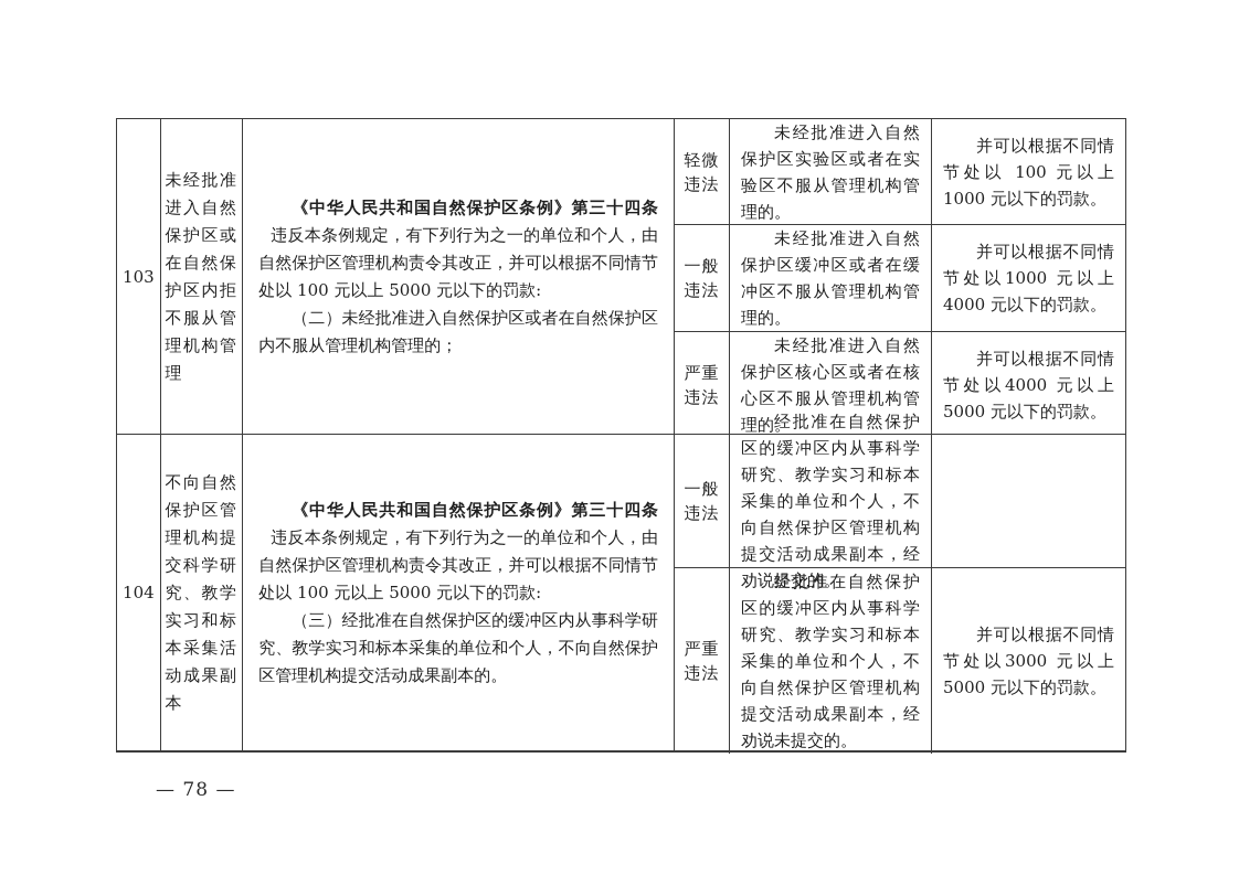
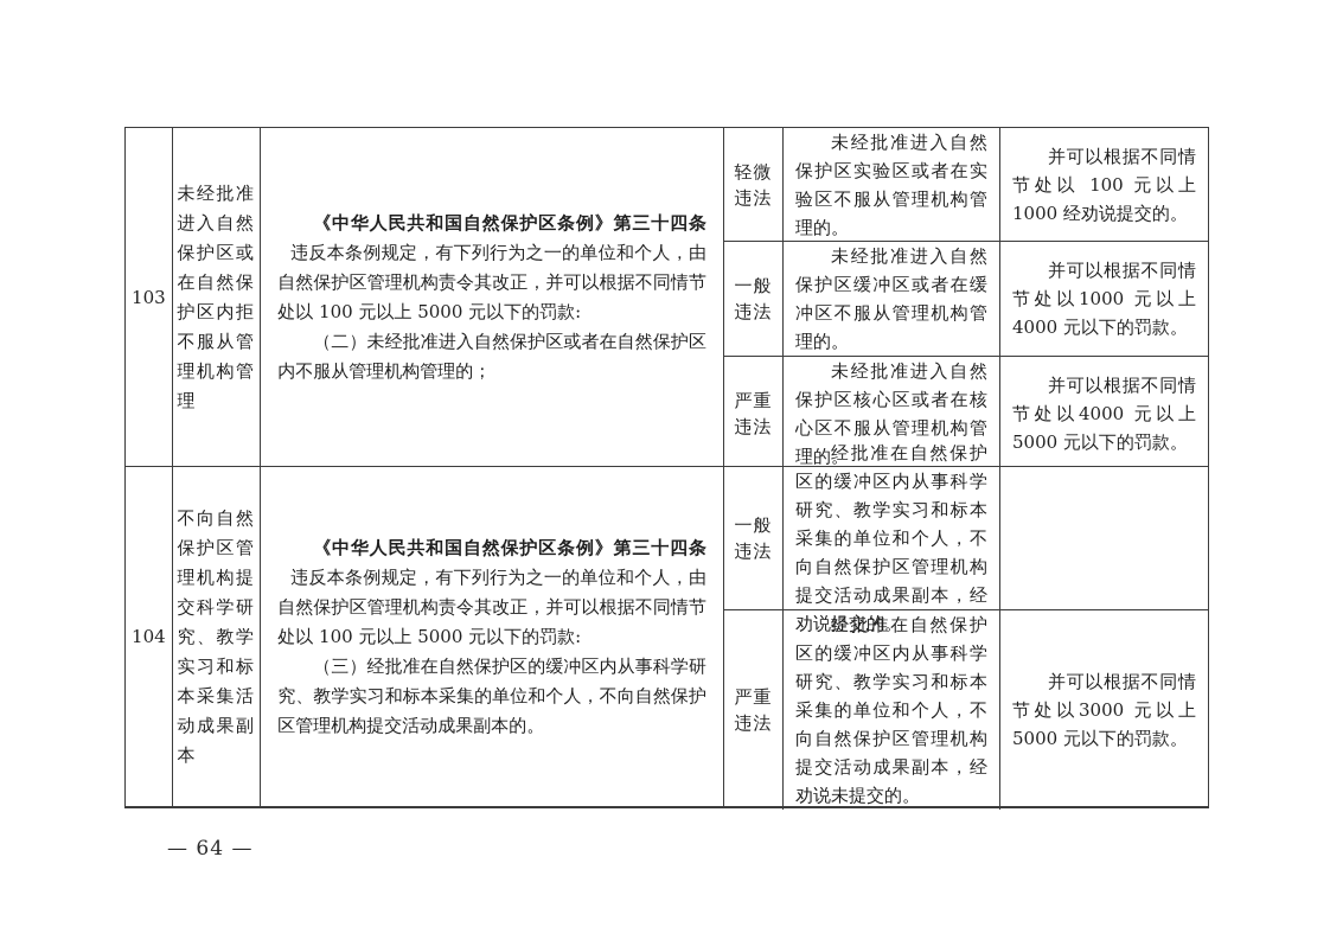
  103
  未经批准进入自然保护区或在自然保护区内拒不服从管理机构管理
  《中华人民共和国自然保护区条例》第三十四条违反本条例规定，有下列行为之一的单位和个人，由自然保护区管理机构责令其改正，并可以根据不同情节处以 100 元以上 5000 元以下的罚款:
  （二）未经批准进入自然保护区或者在自然保护区内不服从管理机构管理的；
  轻微违法
  未经批准进入自然保护区实验区或者在实验区不服从管理机构管理的。
- 并可以根据不同情节处以 100 元以上 1000 元以下的罚款。
+ 并可以根据不同情节处以 100 元以上 1000 经劝说提交的。
  一般违法
  未经批准进入自然保护区缓冲区或者在缓冲区不服从管理机构管理的。
  并可以根据不同情节处以1000 元以上4000 元以下的罚款。
  严重违法
  未经批准进入自然保护区核心区或者在核心区不服从管理机构管理的。
  并可以根据不同情节处以4000 元以上5000 元以下的罚款。
  104
  不向自然保护区管理机构提交科学研究、教学实习和标本采集活动成果副本
  《中华人民共和国自然保护区条例》第三十四条违反本条例规定，有下列行为之一的单位和个人，由自然保护区管理机构责令其改正，并可以根据不同情节处以 100 元以上 5000 元以下的罚款:
  （三）经批准在自然保护区的缓冲区内从事科学研究、教学实习和标本采集的单位和个人，不向自然保护区管理机构提交活动成果副本的。
  一般违法
  经批准在自然保护区的缓冲区内从事科学研究、教学实习和标本采集的单位和个人，不向自然保护区管理机构提交活动成果副本，经劝说提交的。
  严重违法
  经批准在自然保护区的缓冲区内从事科学研究、教学实习和标本采集的单位和个人，不向自然保护区管理机构提交活动成果副本，经劝说未提交的。
  并可以根据不同情节处以3000 元以上5000 元以下的罚款。
- — 78 —
+ — 64 —
